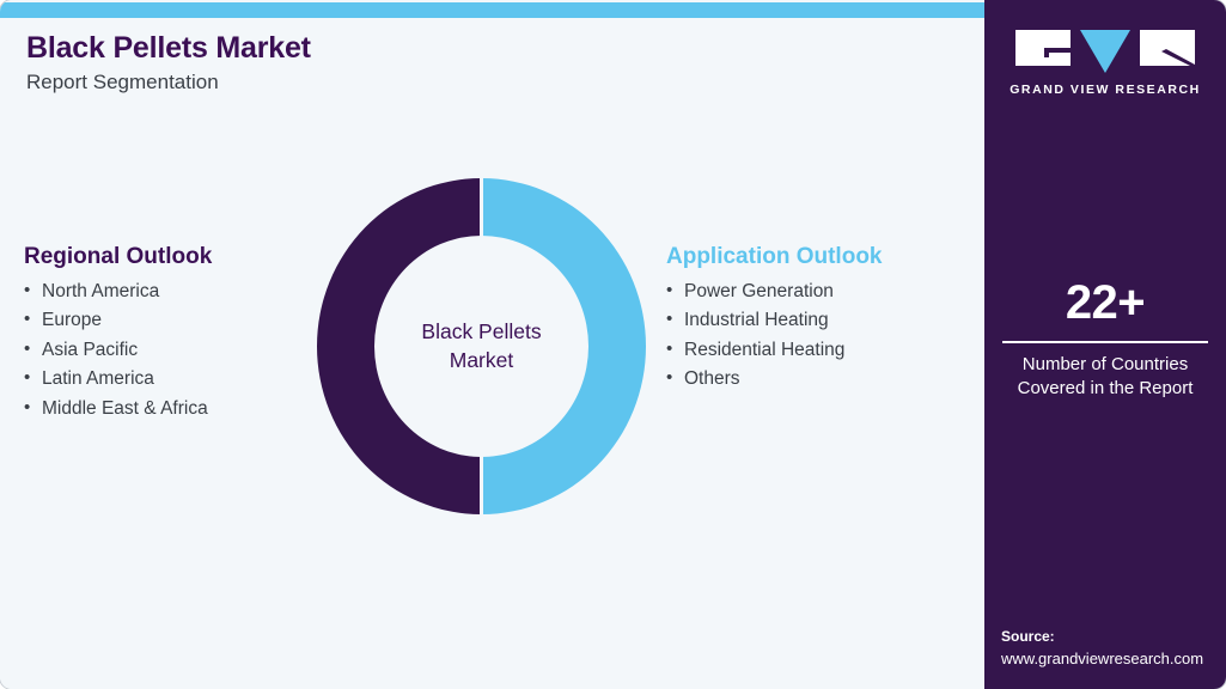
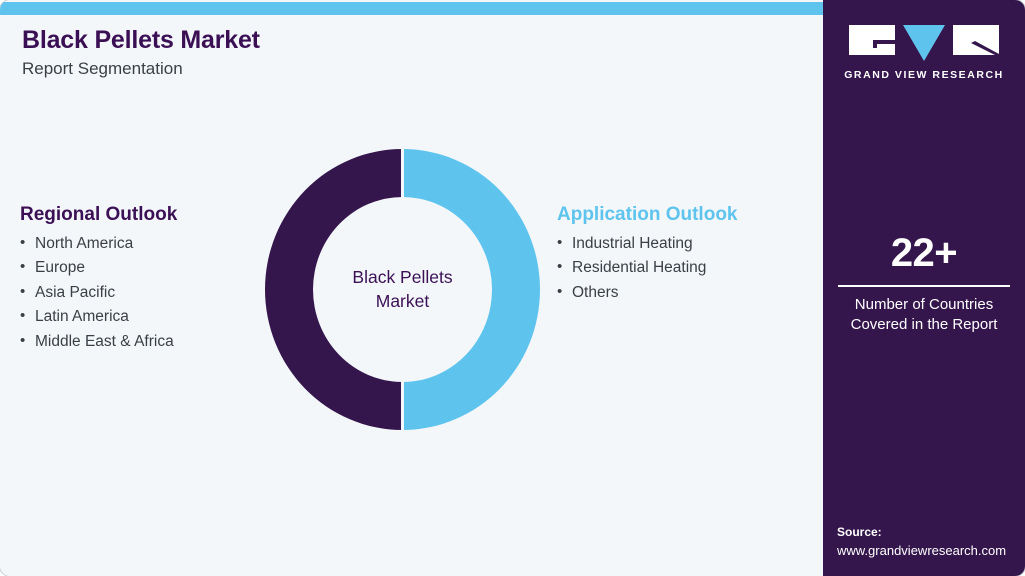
  Black Pellets Market
  Report Segmentation
  Regional Outlook
  North America
  Europe
  Asia Pacific
  Latin America
  Middle East & Africa
  Application Outlook
- Power Generation
  Industrial Heating
  Residential Heating
  Others
  Black Pellets
  Market
  GRAND VIEW RESEARCH
  22+
  Number of Countries
  Covered in the Report
  Source:
  www.grandviewresearch.com
